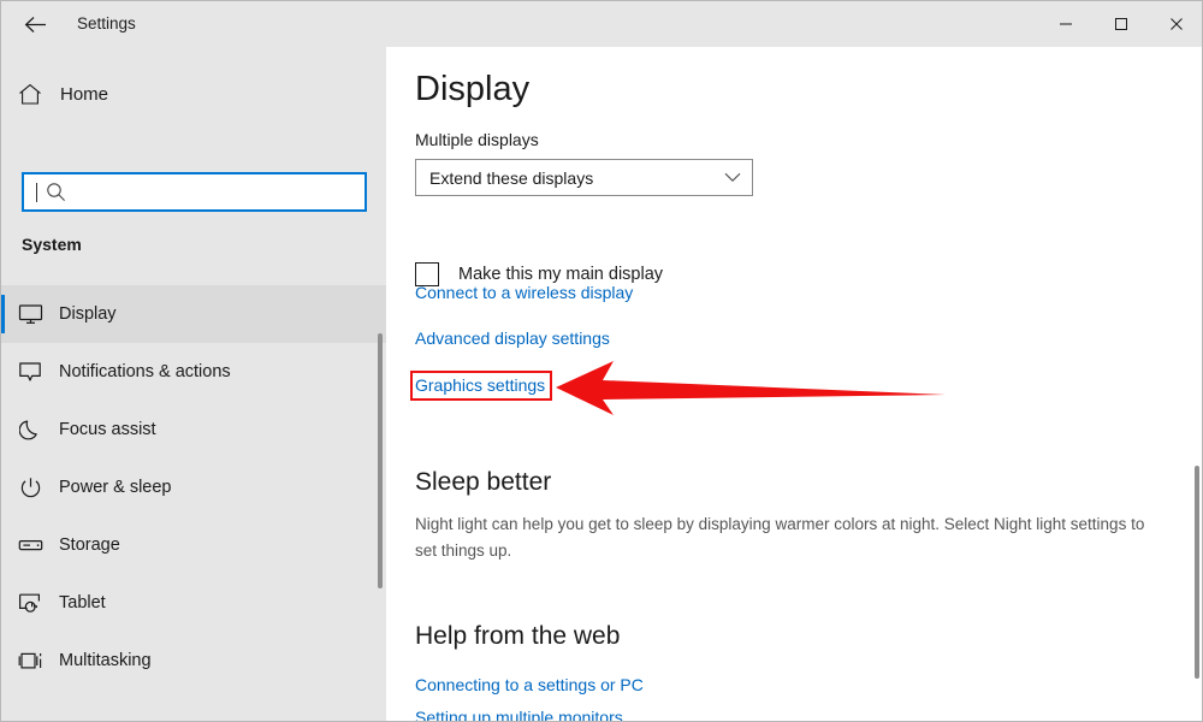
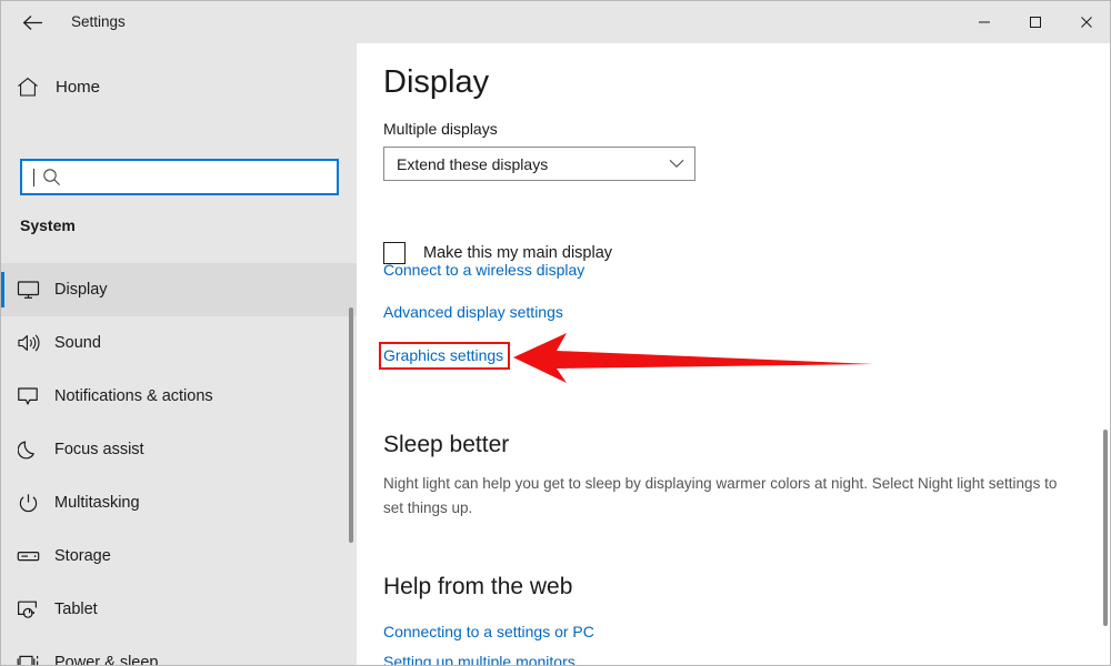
  Settings
  Home
  System
  Display
+ Sound
  Notifications & actions
  Focus assist
- Power & sleep
+ Multitasking
  Storage
  Tablet
- Multitasking
+ Power & sleep
  Display
  Multiple displays
  Extend these displays
  Make this my main display
  Connect to a wireless display
  Advanced display settings
  Graphics settings
  Sleep better
  Night light can help you get to sleep by displaying warmer colors at night. Select Night light settings to set things up.
  Help from the web
  Connecting to a settings or PC
  Setting up multiple monitors
